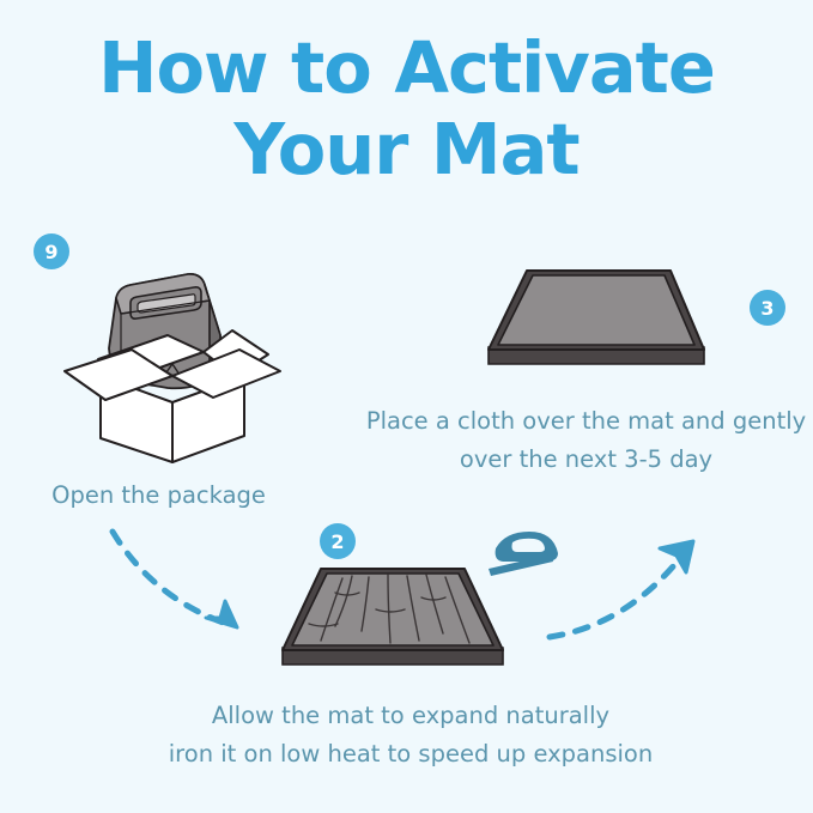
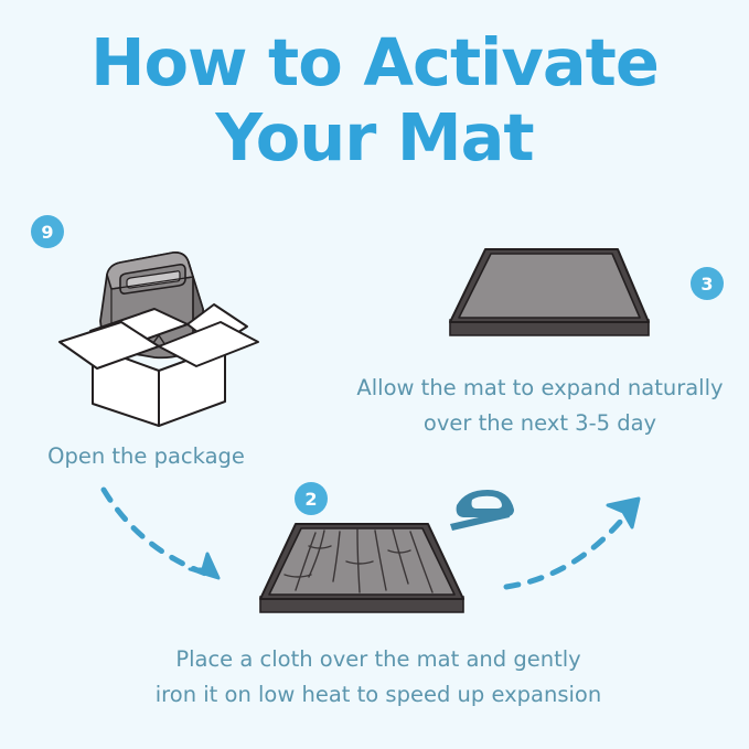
  How to Activate
  Your Mat
  9
  Open the package
  2
- Allow the mat to expand naturally
+ Place a cloth over the mat and gently
  iron it on low heat to speed up expansion
  3
- Place a cloth over the mat and gently
+ Allow the mat to expand naturally
  over the next 3-5 day
